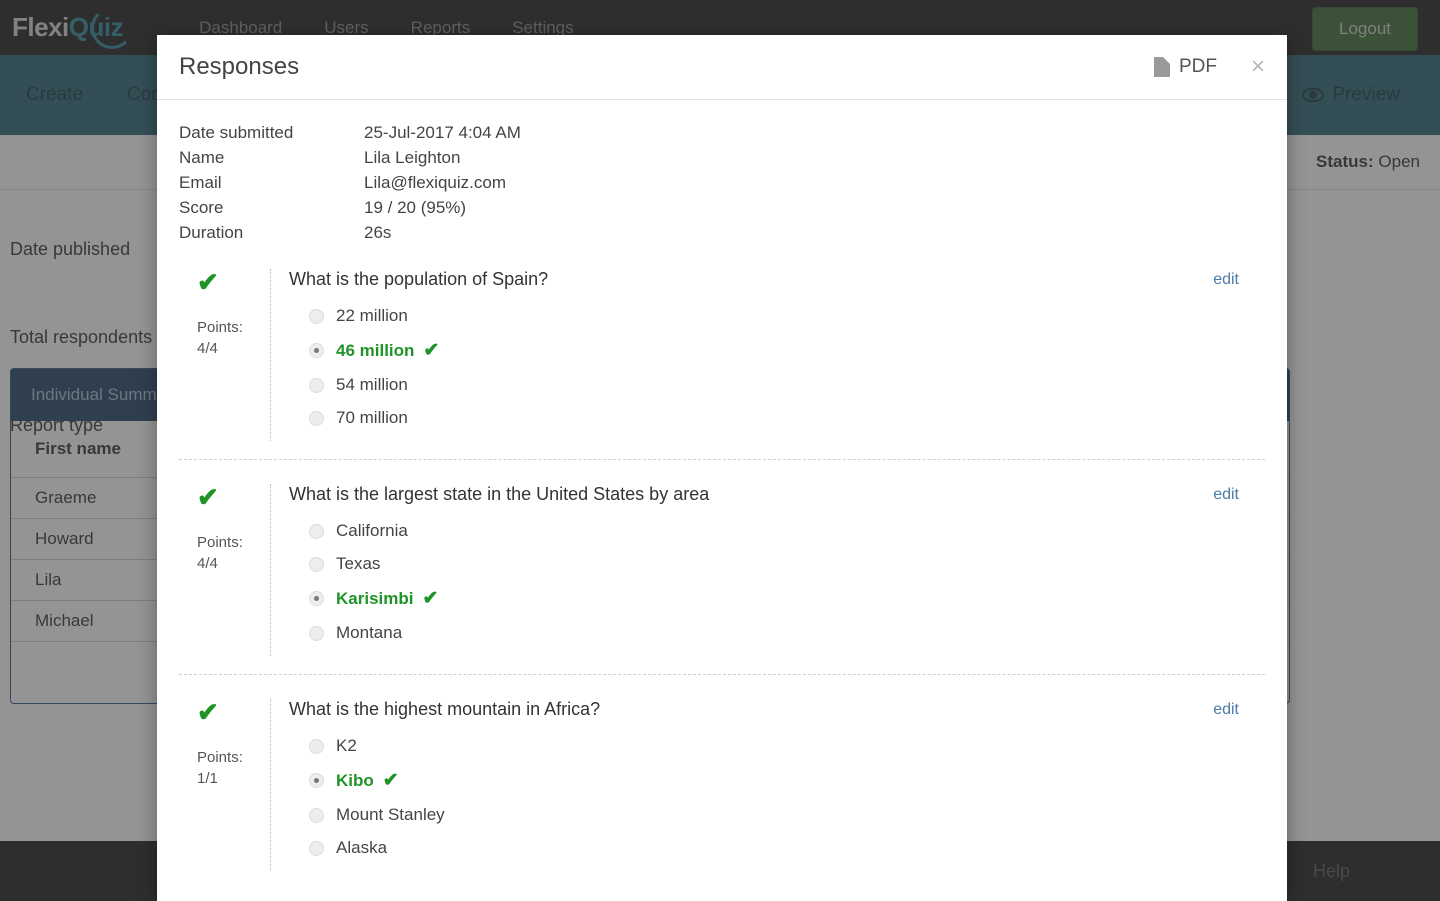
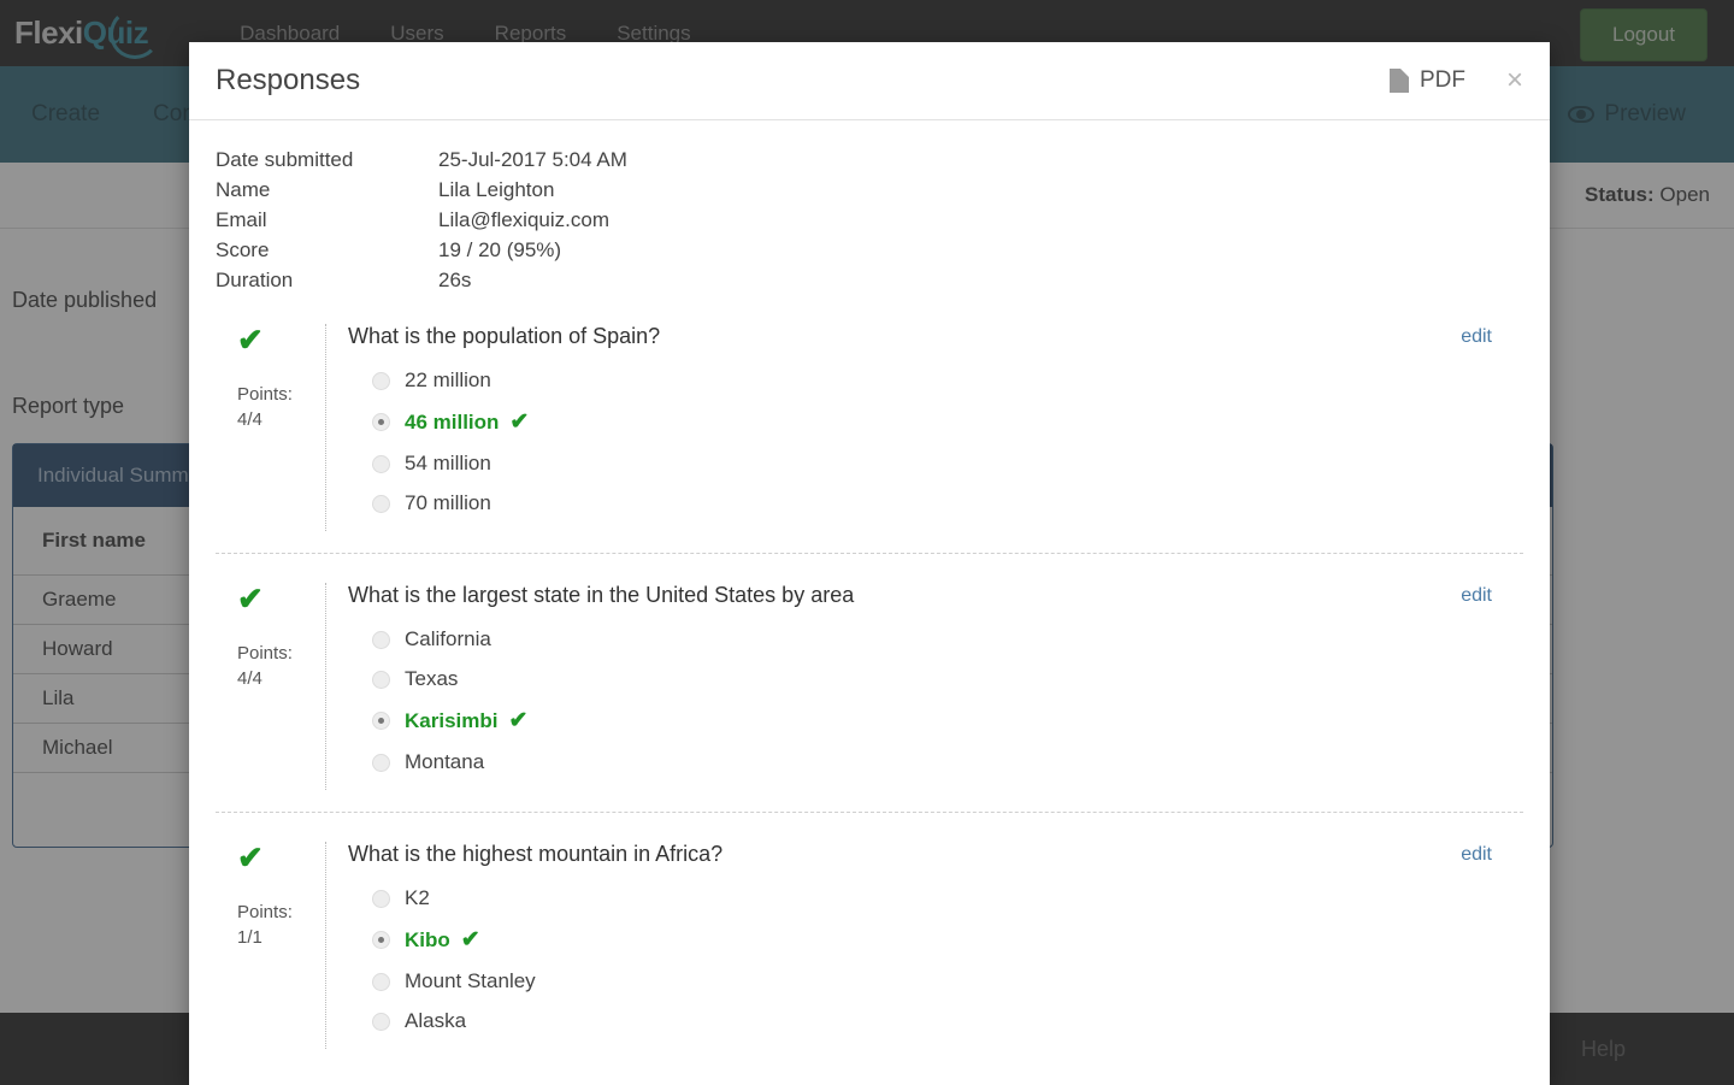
  Flexi
  Quiz
  Dashboard
  Users
  Reports
  Settings
  Logout
  Status: Open
  Date published
- Total respondents
  Report type
  Individual Summ
  First name
  Help
  Responses
  PDF
  ×
  Date submitted
- 25-Jul-2017 4:04 AM
+ 25-Jul-2017 5:04 AM
  Name
  Lila Leighton
  Email
  Lila@flexiquiz.com
  Score
  19 / 20 (95%)
  Duration
  26s
  ✔
  Points:
  4/4
  What is the population of Spain?
  22 million
  46 million
  ✔
  54 million
  70 million
  edit
  ✔
  Points:
  4/4
  What is the largest state in the United States by area
  California
  Texas
  Karisimbi
  ✔
  Montana
  edit
  ✔
  Points:
  1/1
  What is the highest mountain in Africa?
  K2
  Kibo
  ✔
  Mount Stanley
  Alaska
  edit
